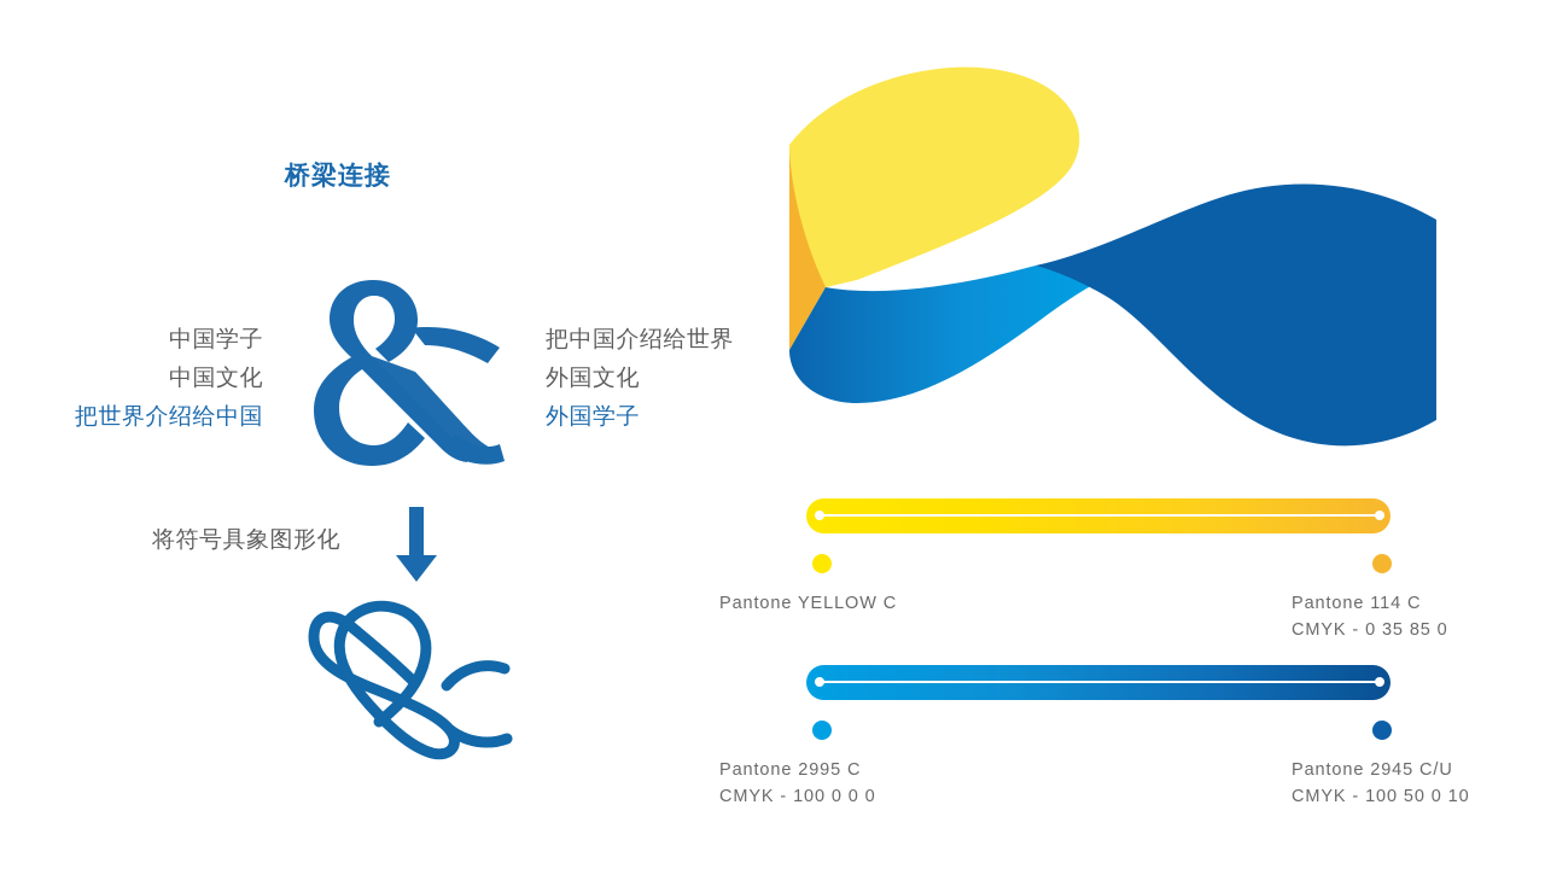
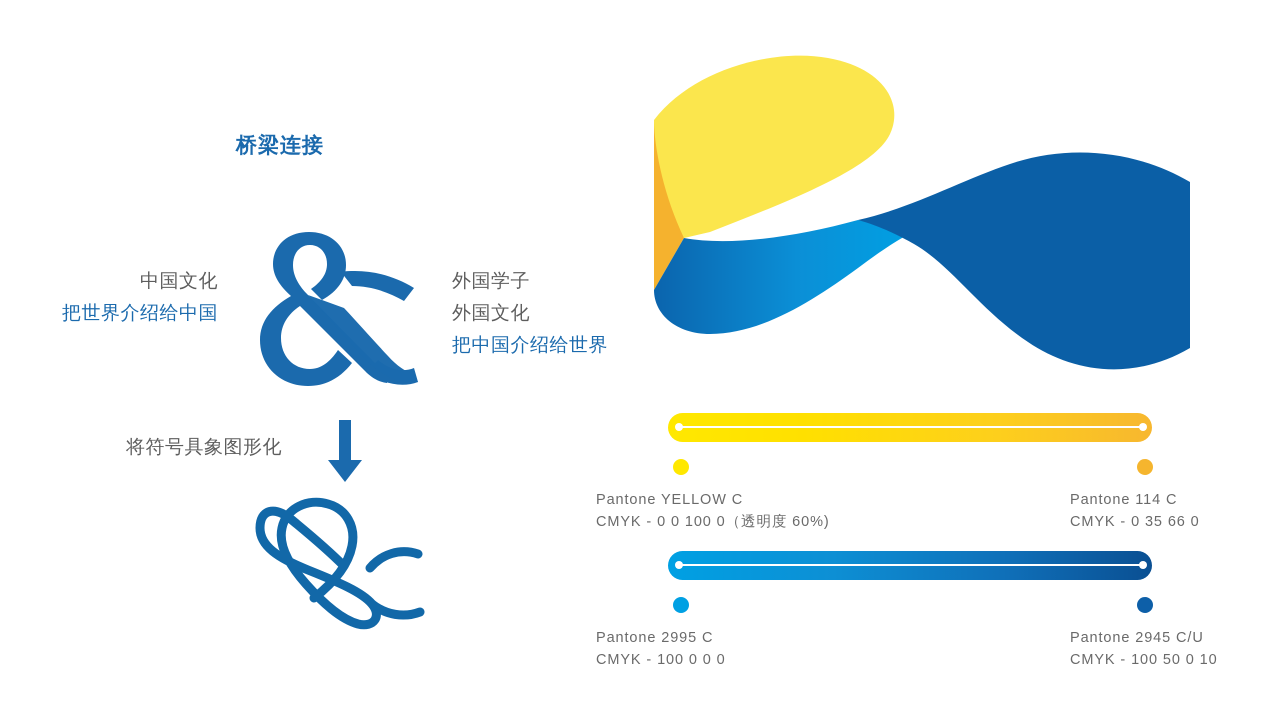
  桥梁连接
- 中国学子
  中国文化
  把世界介绍给中国
- 把中国介绍给世界
+ 外国学子
  外国文化
- 外国学子
+ 把中国介绍给世界
  将符号具象图形化
  Pantone YELLOW C
+ CMYK - 0 0 100 0（透明度 60%)
  Pantone 114 C
- CMYK - 0 35 85 0
+ CMYK - 0 35 66 0
  Pantone 2995 C
  CMYK - 100 0 0 0
  Pantone 2945 C/U
  CMYK - 100 50 0 10
